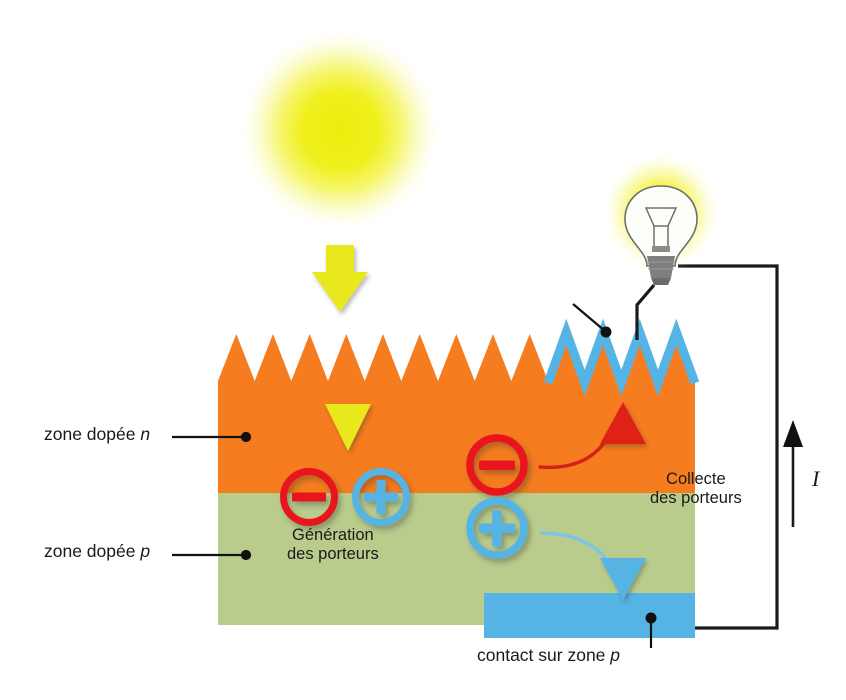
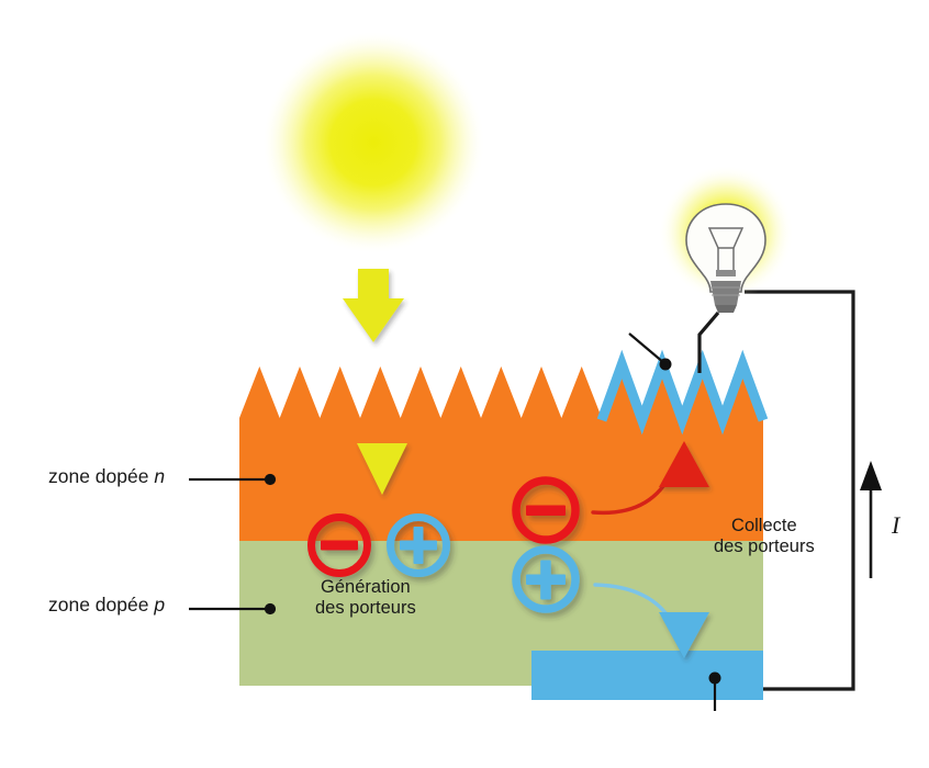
  zone dopée n
  zone dopée p
- contact sur zone p
  Génération
  des porteurs
  Collecte
  des porteurs
  I
